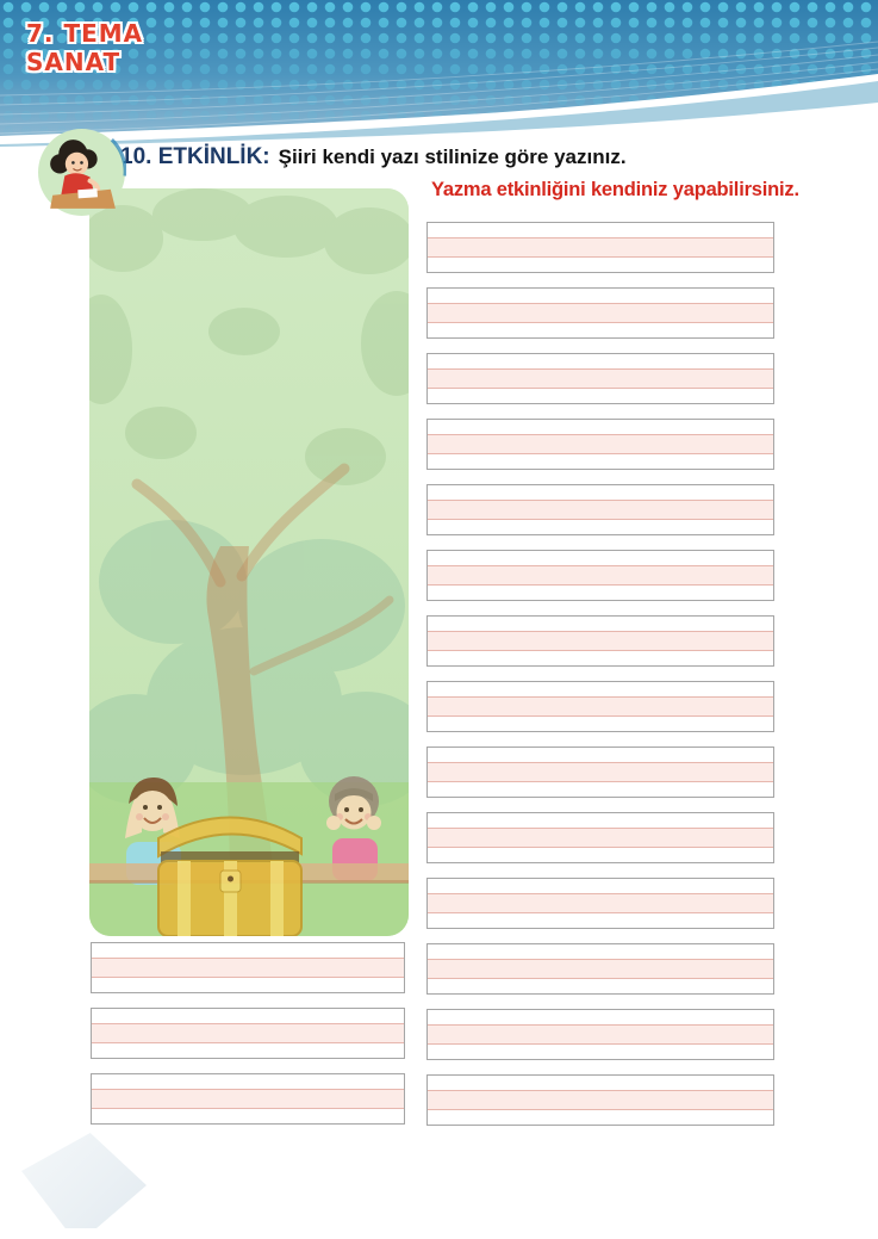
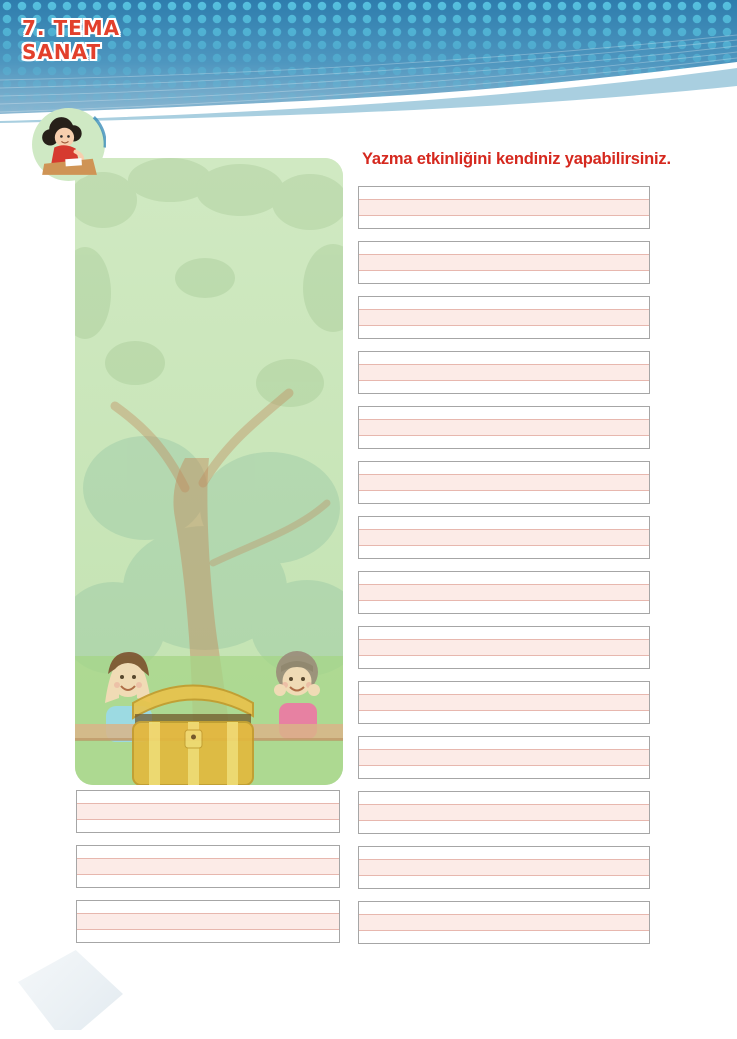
  7. TEMA
  SANAT
- 10. ETKİNLİK:
- Şiiri kendi yazı stilinize göre yazınız.
  Yazma etkinliğini kendiniz yapabilirsiniz.
